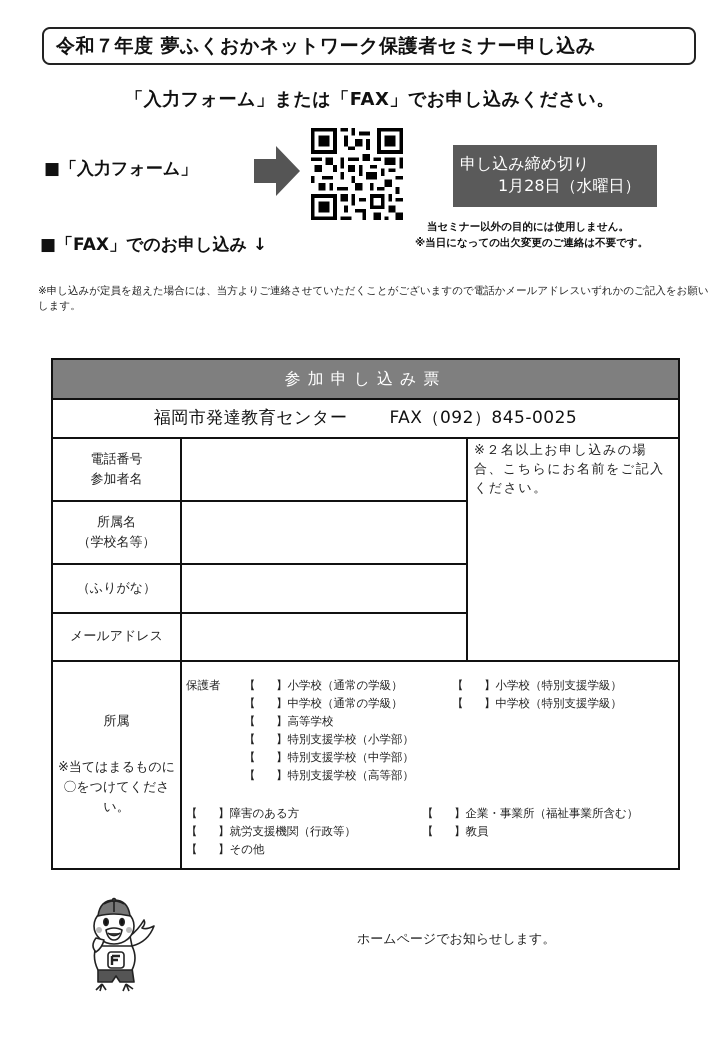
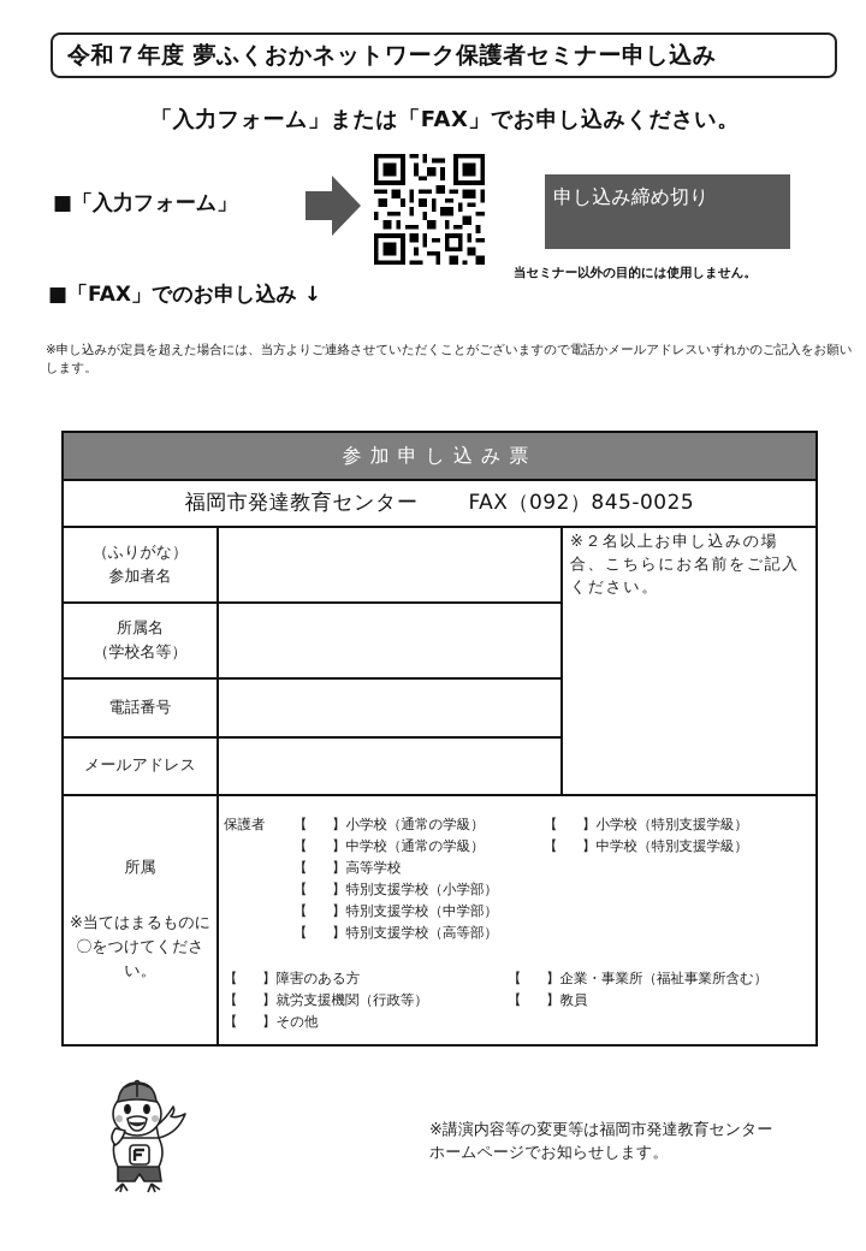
  令和７年度 夢ふくおかネットワーク保護者セミナー申し込み
  「入力フォーム」または「FAX」でお申し込みください。
  ■「入力フォーム」
  申し込み締め切り
- 1月28日（水曜日）
  当セミナー以外の目的には使用しません。
- ※当日になっての出欠変更のご連絡は不要です。
  ■「FAX」でのお申し込み ↓
  ※申し込みが定員を超えた場合には、当方よりご連絡させていただくことがございますので電話かメールアドレスいずれかのご記入をお願いします。
  参加申し込み票
  福岡市発達教育センター FAX（092）845-0025
- 電話番号 参加者名		※２名以上お申し込みの場合、こちらにお名前をご記入ください。
+ （ふりがな） 参加者名		※２名以上お申し込みの場合、こちらにお名前をご記入ください。
  所属名 （学校名等）
- （ふりがな）
+ 電話番号
  メールアドレス
  所属 ※当てはまるものに〇をつけてください。	保護者 【 】小学校（通常の学級） 【 】小学校（特別支援学級） 【 】中学校（通常の学級） 【 】中学校（特別支援学級） 【 】高等学校 【 】特別支援学校（小学部） 【 】特別支援学校（中学部） 【 】特別支援学校（高等部） 【 】障害のある方 【 】企業・事業所（福祉事業所含む） 【 】就労支援機関（行政等） 【 】教員 【 】その他
+ ※講演内容等の変更等は福岡市発達教育センター
  ホームページでお知らせします。
